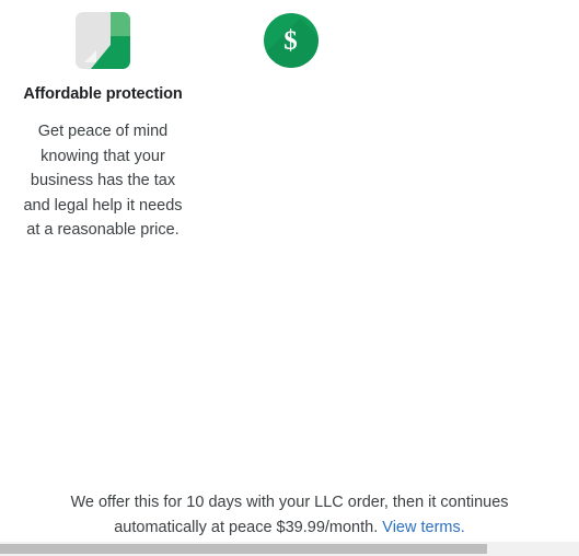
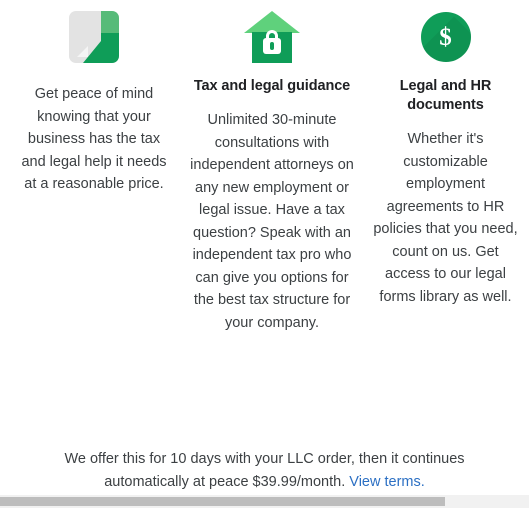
- Affordable protection
  Get peace of mind knowing that your business has the tax and legal help it needs at a reasonable price.
+ Tax and legal guidance
+ Unlimited 30-minute consultations with independent attorneys on any new employment or legal issue. Have a tax question? Speak with an independent tax pro who can give you options for the best tax structure for your company.
  $
+ Legal and HR documents
+ Whether it's customizable employment agreements to HR policies that you need, count on us. Get access to our legal forms library as well.
  We offer this for 10 days with your LLC order, then it continues automatically at peace $39.99/month. View terms.
